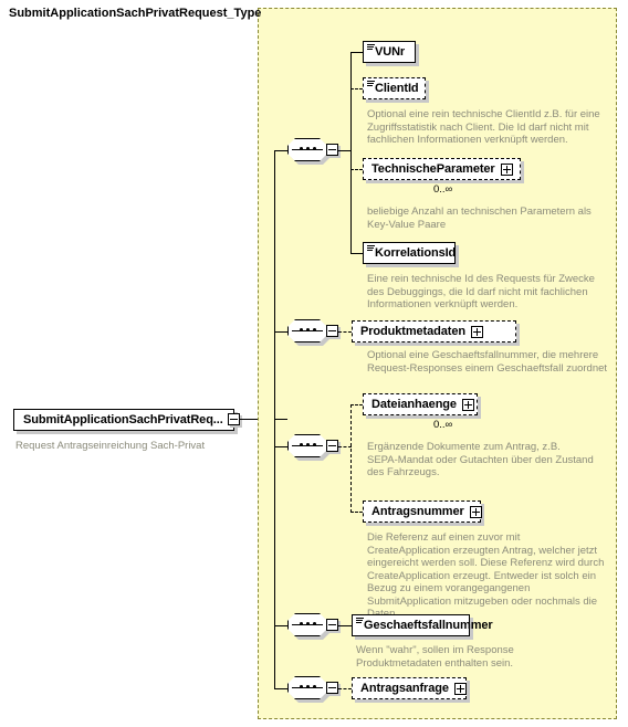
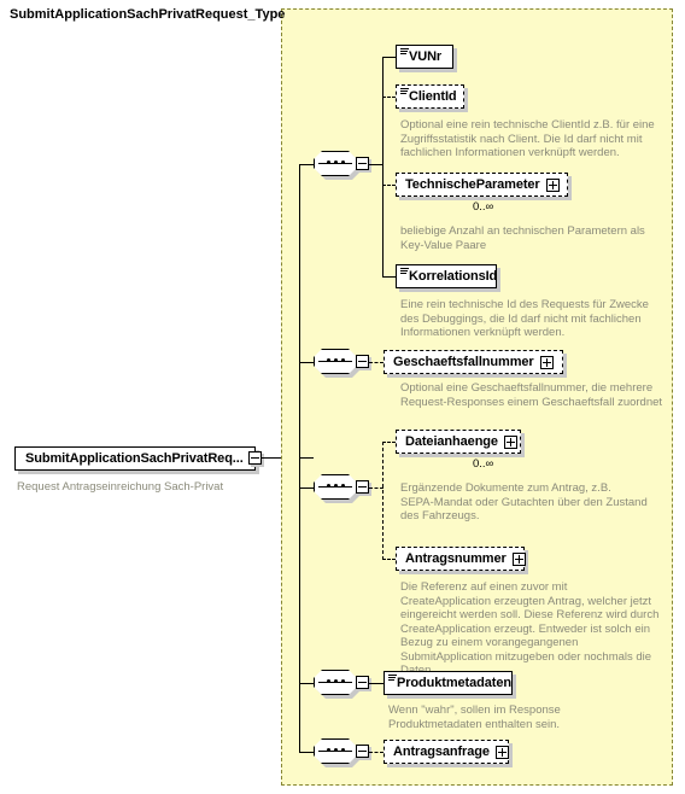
  SubmitApplicationSachPrivatReq...
  Request Antragseinreichung Sach-Privat
  SubmitApplicationSachPrivatRequest_Type
  VUNr
  ClientId
  Optional eine rein technische ClientId z.B. für eine
  Zugriffsstatistik nach Client. Die Id darf nicht mit
  fachlichen Informationen verknüpft werden.
  TechnischeParameter
  0..∞
  beliebige Anzahl an technischen Parametern als
  Key-Value Paare
  KorrelationsId
  Eine rein technische Id des Requests für Zwecke
  des Debuggings, die Id darf nicht mit fachlichen
  Informationen verknüpft werden.
- Produktmetadaten
+ Geschaeftsfallnummer
  Optional eine Geschaeftsfallnummer, die mehrere
  Request-Responses einem Geschaeftsfall zuordnet
  Dateianhaenge
  0..∞
  Ergänzende Dokumente zum Antrag, z.B.
  SEPA-Mandat oder Gutachten über den Zustand
  des Fahrzeugs.
  Antragsnummer
  Die Referenz auf einen zuvor mit
  CreateApplication erzeugten Antrag, welcher jetzt
  eingereicht werden soll. Diese Referenz wird durch
  CreateApplication erzeugt. Entweder ist solch ein
  Bezug zu einem vorangegangenen
  SubmitApplication mitzugeben oder nochmals die
- Geschaeftsfallnummer
+ Produktmetadaten
  Wenn "wahr", sollen im Response
  Produktmetadaten enthalten sein.
  Antragsanfrage
